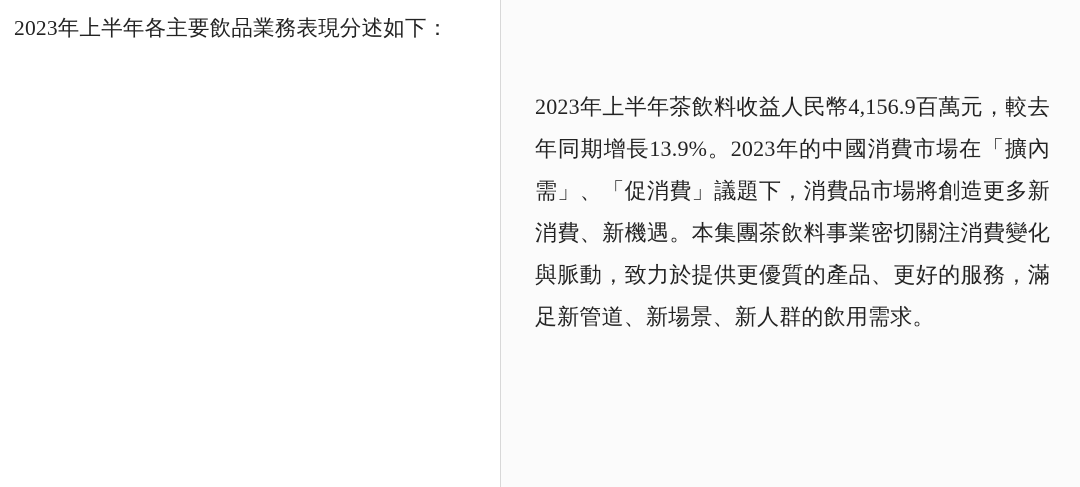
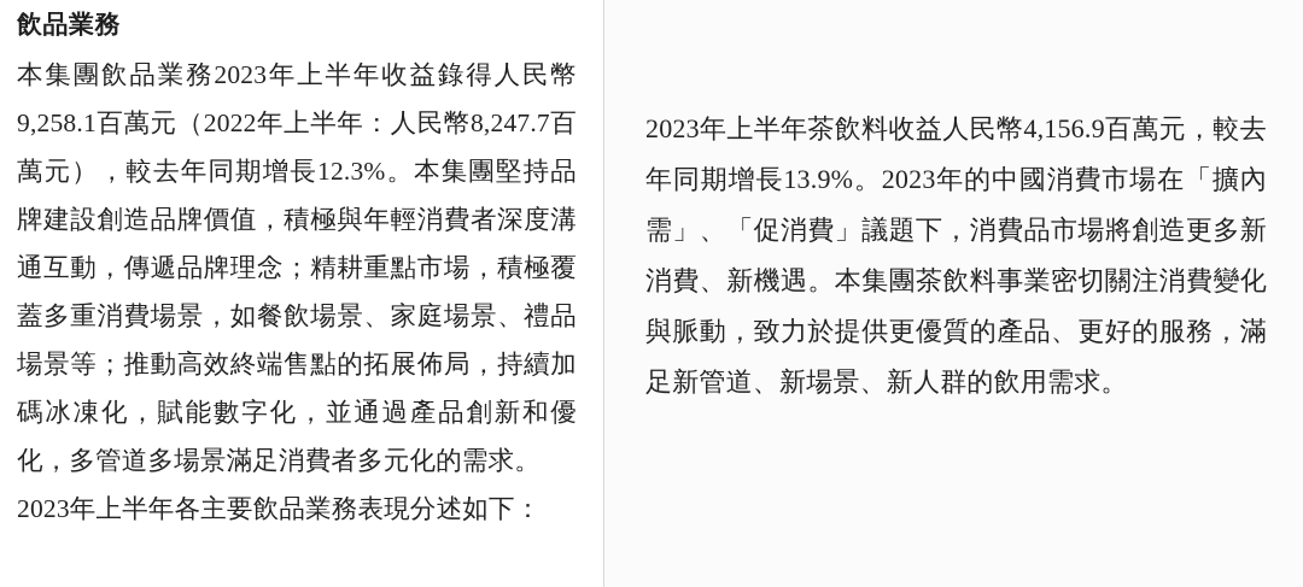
+ 飲品業務
+ 本集團飲品業務2023年上半年收益錄得人民幣9,258.1百萬元（2022年上半年：人民幣8,247.7百萬元），較去年同期增長12.3%。本集團堅持品牌建設創造品牌價值，積極與年輕消費者深度溝通互動，傳遞品牌理念；精耕重點市場，積極覆蓋多重消費場景，如餐飲場景、家庭場景、禮品場景等；推動高效終端售點的拓展佈局，持續加碼冰凍化，賦能數字化，並通過產品創新和優化，多管道多場景滿足消費者多元化的需求。
  2023年上半年各主要飲品業務表現分述如下：
  2023年上半年茶飲料收益人民幣4,156.9百萬元，較去年同期增長13.9%。2023年的中國消費市場在「擴內需」、「促消費」議題下，消費品市場將創造更多新消費、新機遇。本集團茶飲料事業密切關注消費變化與脈動，致力於提供更優質的產品、更好的服務，滿足新管道、新場景、新人群的飲用需求。
